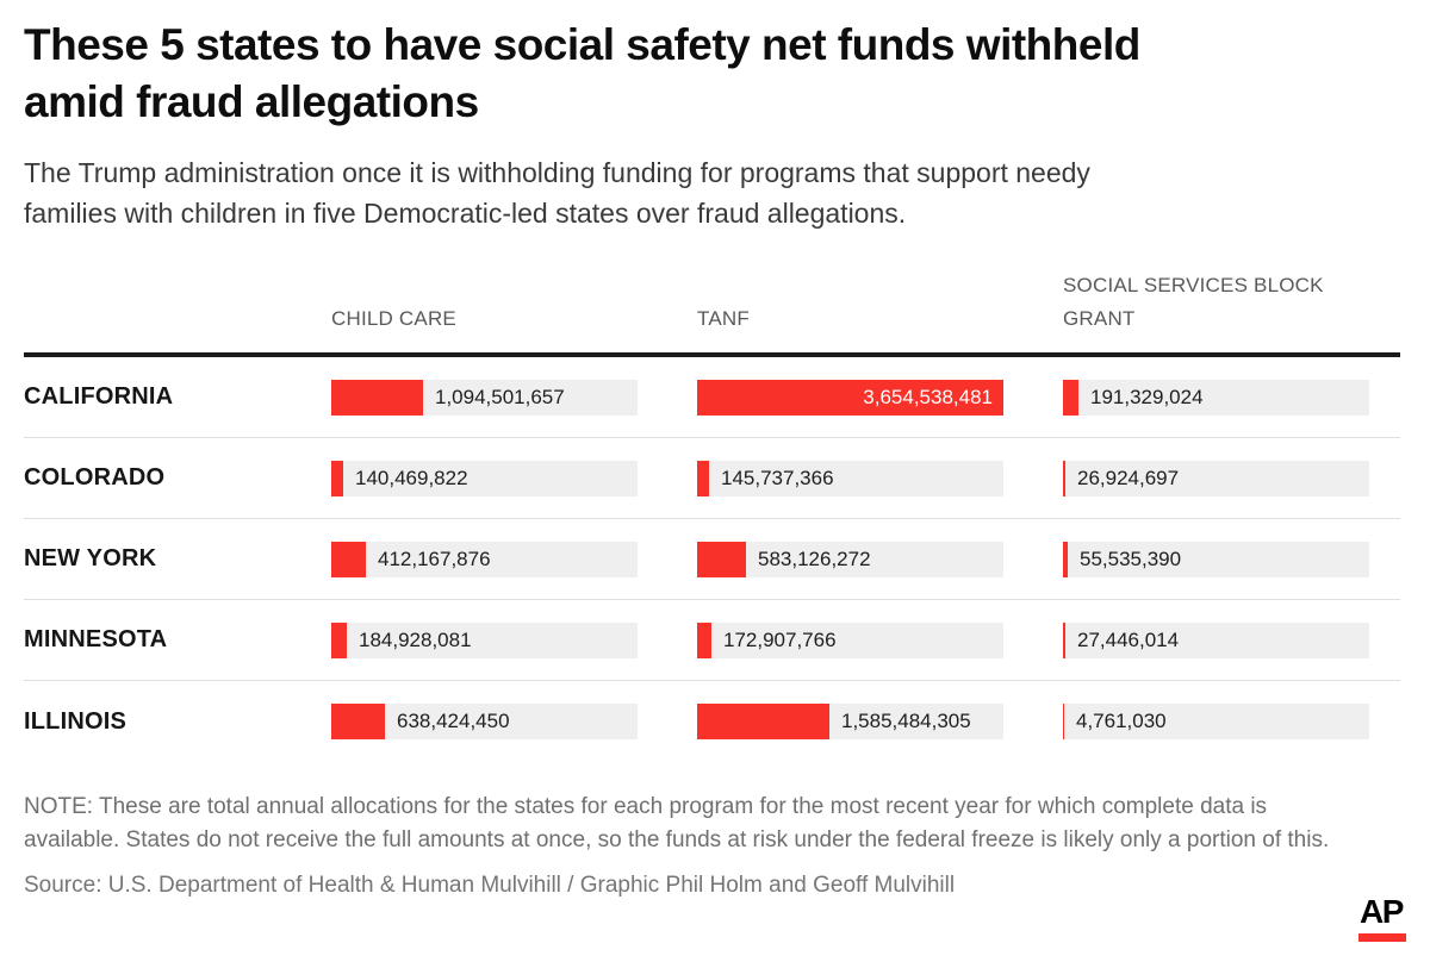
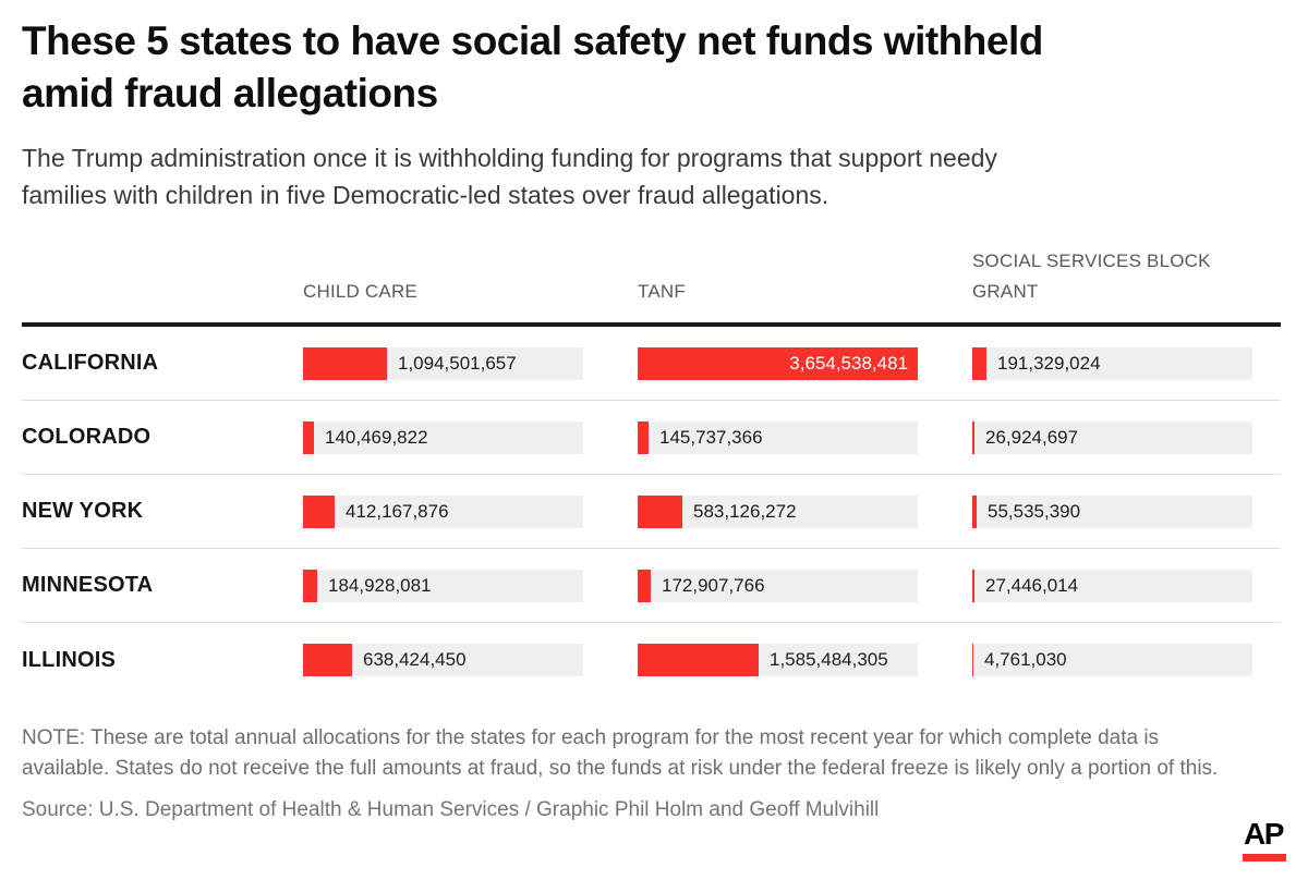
  These 5 states to have social safety net funds withheld
  amid fraud allegations
  The Trump administration once it is withholding funding for programs that support needy
  families with children in five Democratic-led states over fraud allegations.
  CHILD CARE
  TANF
  SOCIAL SERVICES BLOCK GRANT
  CALIFORNIA
  1,094,501,657
  3,654,538,481
  191,329,024
  COLORADO
  140,469,822
  145,737,366
  26,924,697
  NEW YORK
  412,167,876
  583,126,272
  55,535,390
  MINNESOTA
  184,928,081
  172,907,766
  27,446,014
  ILLINOIS
  638,424,450
  1,585,484,305
  4,761,030
- NOTE: These are total annual allocations for the states for each program for the most recent year for which complete data is available. States do not receive the full amounts at once, so the funds at risk under the federal freeze is likely only a portion of this.
+ NOTE: These are total annual allocations for the states for each program for the most recent year for which complete data is available. States do not receive the full amounts at fraud, so the funds at risk under the federal freeze is likely only a portion of this.
- Source: U.S. Department of Health & Human Mulvihill / Graphic Phil Holm and Geoff Mulvihill
+ Source: U.S. Department of Health & Human Services / Graphic Phil Holm and Geoff Mulvihill
  AP
